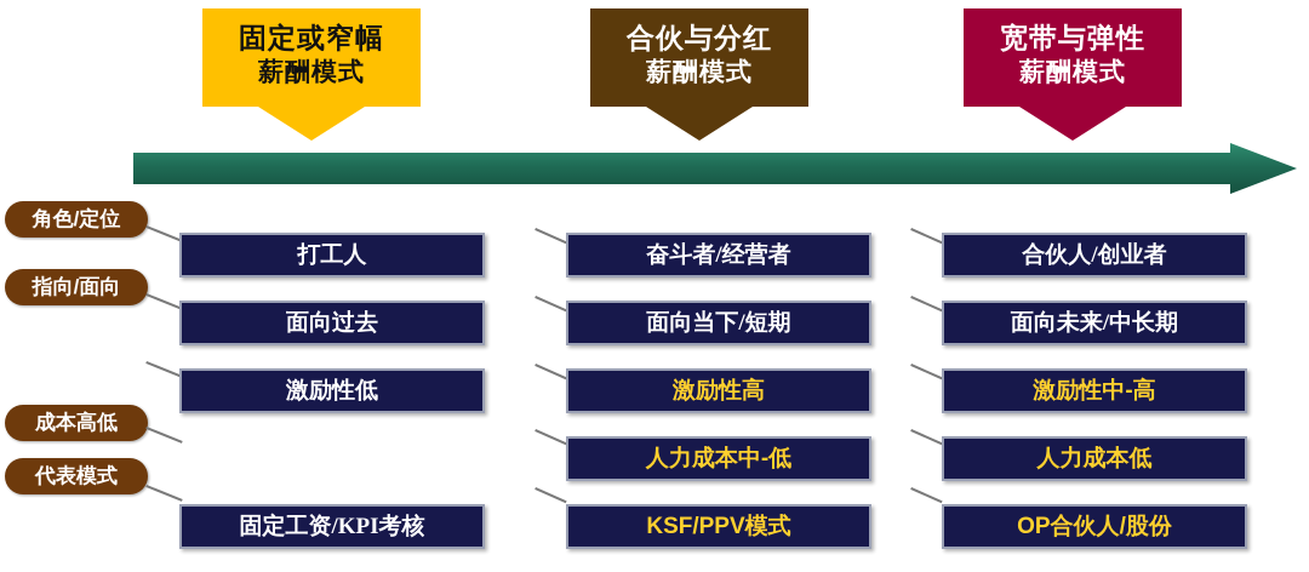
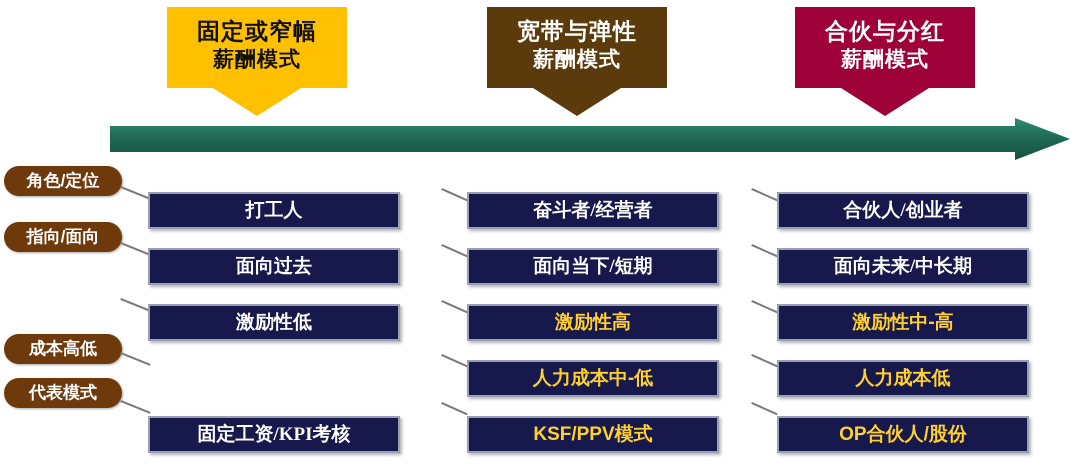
  固定或窄幅
  薪酬模式
- 合伙与分红
+ 宽带与弹性
  薪酬模式
- 宽带与弹性
+ 合伙与分红
  薪酬模式
  角色/定位
  指向/面向
  成本高低
  代表模式
  打工人
  奋斗者/经营者
  合伙人/创业者
  面向过去
  面向当下/短期
  面向未来/中长期
  激励性低
  激励性高
  激励性中-高
  人力成本中-低
  人力成本低
  固定工资/KPI考核
  KSF/PPV模式
  OP合伙人/股份
